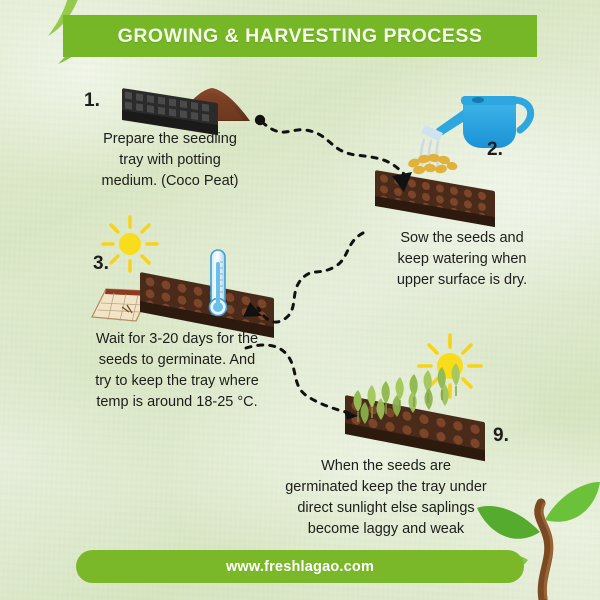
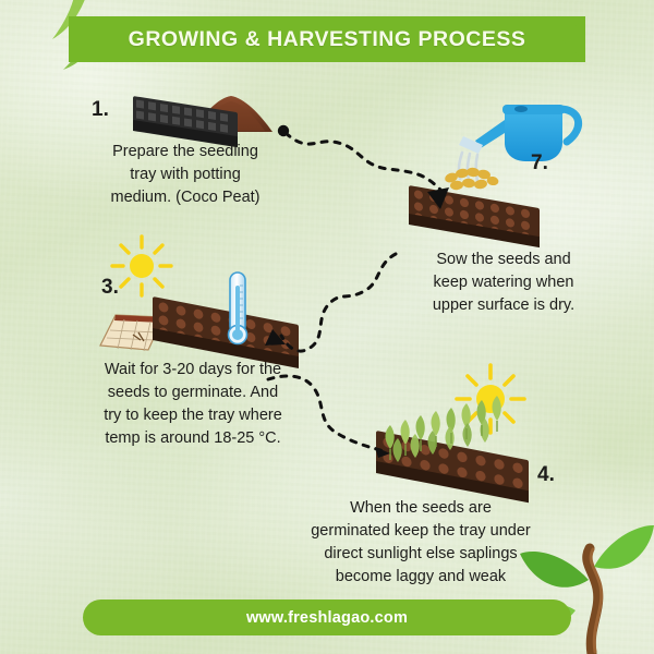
  GROWING & HARVESTING PROCESS
  1.
- 2.
+ 7.
  3.
- 9.
+ 4.
  Prepare the seedling
  tray with potting
  medium. (Coco Peat)
  Sow the seeds and
  keep watering when
  upper surface is dry.
  Wait for 3-20 days for the
  seeds to germinate. And
  try to keep the tray where
  temp is around 18-25 °C.
  When the seeds are
  germinated keep the tray under
  direct sunlight else saplings
  become laggy and weak
  www.freshlagao.com
